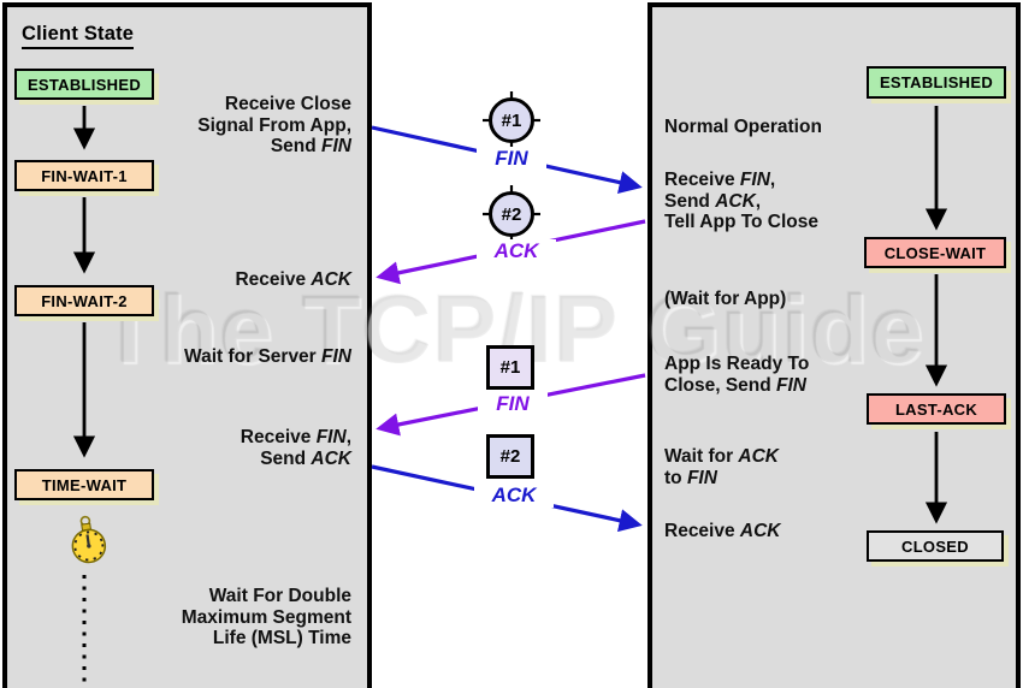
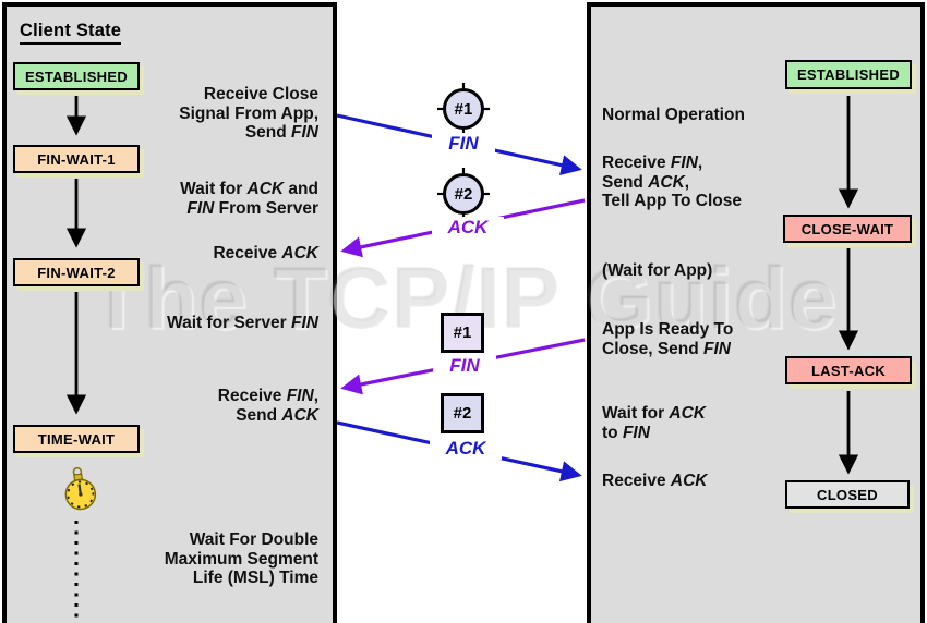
  The TCP/IP Guide
  Client State
  ESTABLISHED
  FIN-WAIT-1
  FIN-WAIT-2
  TIME-WAIT
  Receive Close
  Signal From App,
  Send FIN
+ Wait for ACK and
+ FIN From Server
  Receive ACK
  Wait for Server FIN
  Receive FIN,
  Send ACK
  Wait For Double
  Maximum Segment
  Life (MSL) Time
  ESTABLISHED
  CLOSE-WAIT
  LAST-ACK
  CLOSED
  Normal Operation
  Receive FIN,
  Send ACK,
  Tell App To Close
  (Wait for App)
  App Is Ready To
  Close, Send FIN
  Wait for ACK
  to FIN
  Receive ACK
  #1
  FIN
  #2
  ACK
  #1
  FIN
  #2
  ACK
